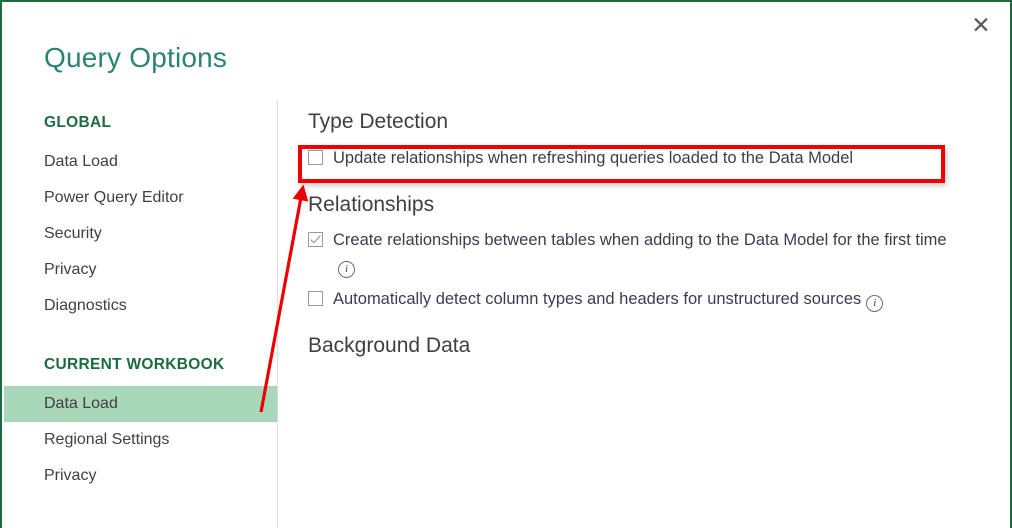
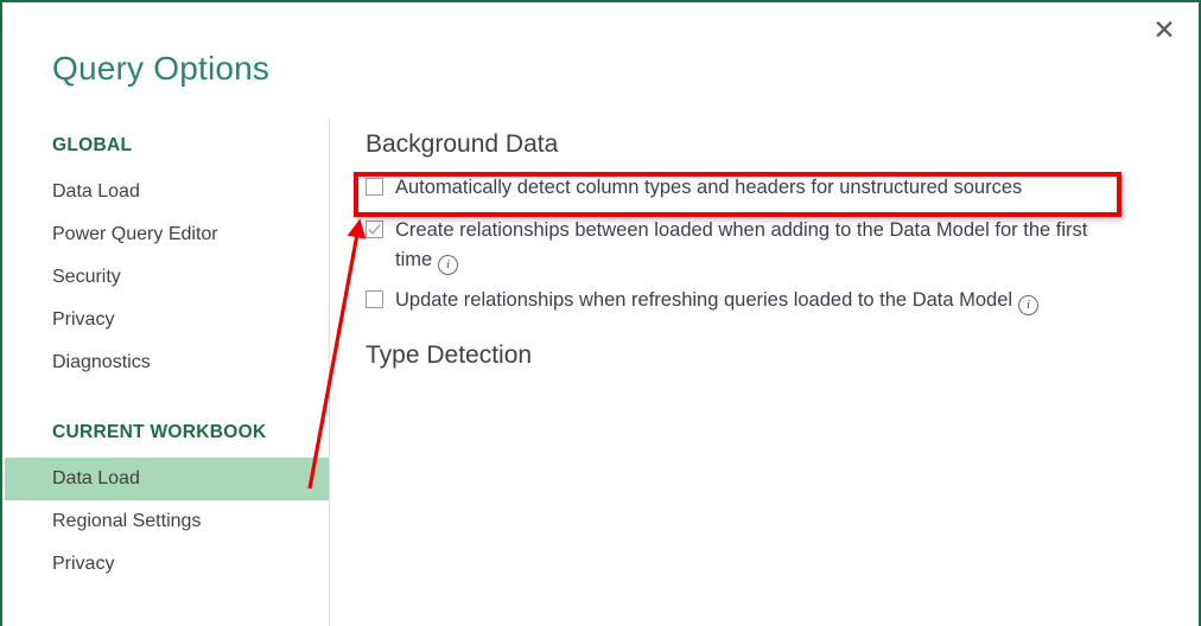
  ✕
  Query Options
  GLOBAL
  Data Load
  Power Query Editor
  Security
  Privacy
  Diagnostics
  CURRENT WORKBOOK
  Data Load
  Regional Settings
  Privacy
- Type Detection
+ Background Data
- Update relationships when refreshing queries loaded to the Data Model
+ Automatically detect column types and headers for unstructured sources
- Relationships
- Create relationships between tables when adding to the Data Model for the first timei
+ Create relationships between loaded when adding to the Data Model for the first time i
- Automatically detect column types and headers for unstructured sources i
+ Update relationships when refreshing queries loaded to the Data Model i
- Background Data
+ Type Detection
